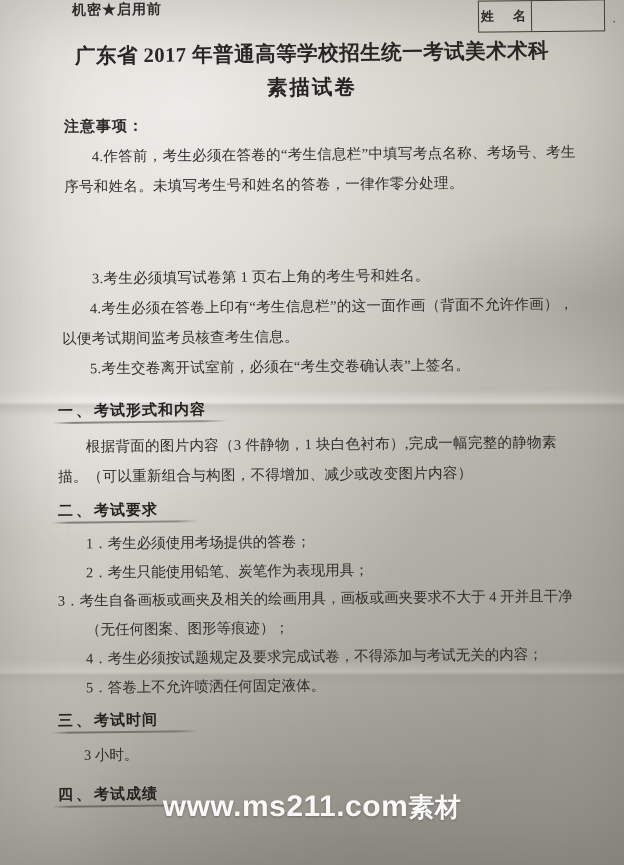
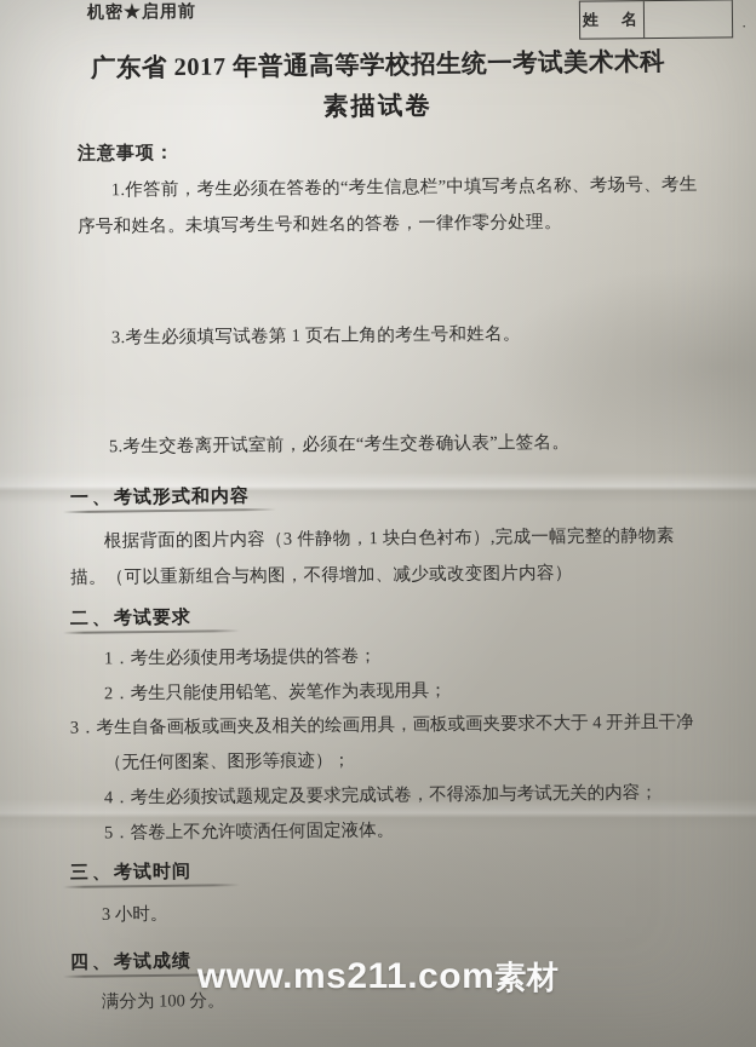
  机密★启用前
  姓 名
  ·
  广东省 2017 年普通高等学校招生统一考试美术术科
  素描试卷
  注意事项：
- 4.作答前，考生必须在答卷的“考生信息栏”中填写考点名称、考场号、考生序号和姓名。未填写考生号和姓名的答卷，一律作零分处理。
+ 1.作答前，考生必须在答卷的“考生信息栏”中填写考点名称、考场号、考生序号和姓名。未填写考生号和姓名的答卷，一律作零分处理。
  3.考生必须填写试卷第 1 页右上角的考生号和姓名。
- 4.考生必须在答卷上印有“考生信息栏”的这一面作画（背面不允许作画），以便考试期间监考员核查考生信息。
  5.考生交卷离开试室前，必须在“考生交卷确认表”上签名。
  一、考试形式和内容
  根据背面的图片内容（3 件静物，1 块白色衬布）,完成一幅完整的静物素描。（可以重新组合与构图，不得增加、减少或改变图片内容）
  二、考试要求
  1．考生必须使用考场提供的答卷；
  2．考生只能使用铅笔、炭笔作为表现用具；
  3．考生自备画板或画夹及相关的绘画用具，画板或画夹要求不大于 4 开并且干净（无任何图案、图形等痕迹）；
  4．考生必须按试题规定及要求完成试卷，不得添加与考试无关的内容；
  5．答卷上不允许喷洒任何固定液体。
  三、考试时间
  3 小时。
  四、考试成绩
+ 满分为 100 分。
  www.ms211.com素材
